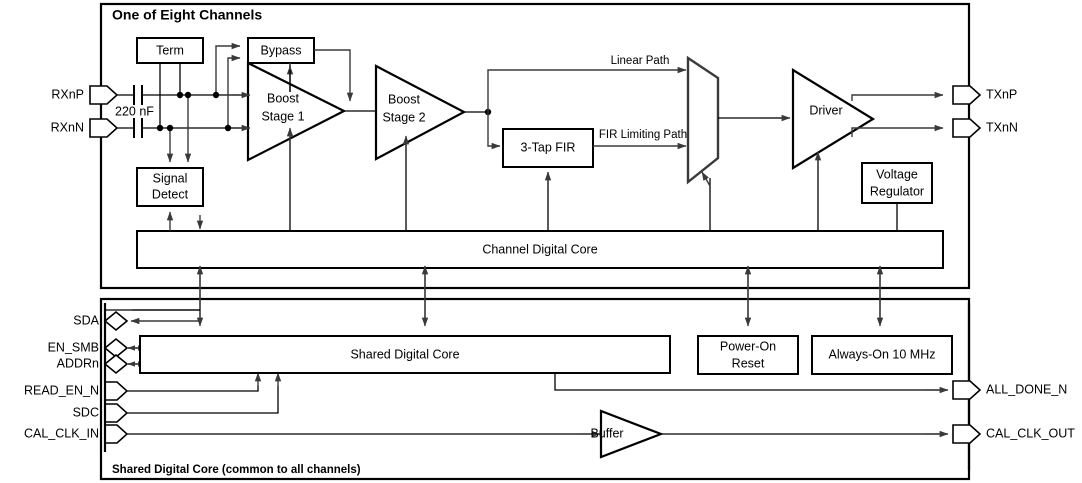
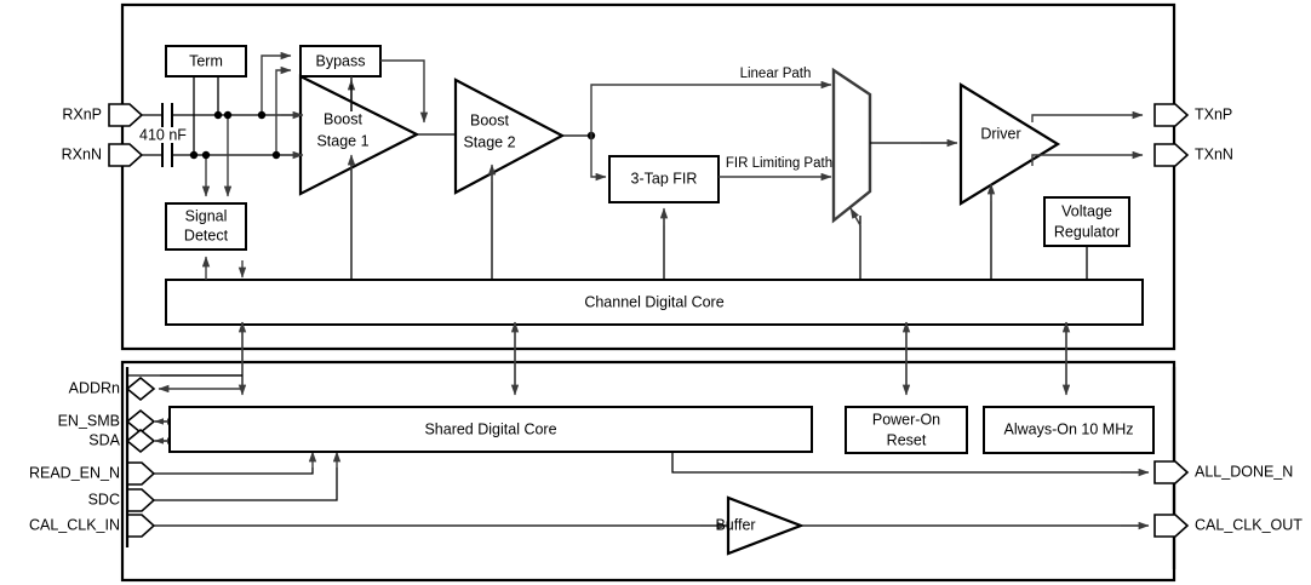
- One of Eight Channels
- Shared Digital Core (common to all channels)
  RXnP
  RXnN
- 220 nF
+ 410 nF
  Term
  Signal
  Detect
  Bypass
  Boost
  Stage 1
  Boost
  Stage 2
  Linear Path
  3-Tap FIR
  FIR Limiting Path
  Driver
  TXnP
  TXnN
  Voltage
  Regulator
  Channel Digital Core
- SDA
+ ADDRn
  EN_SMB
- ADDRn
+ SDA
  READ_EN_N
  SDC
  CAL_CLK_IN
  Shared Digital Core
  Power-On
  Reset
  Always-On 10 MHz
  Buffer
  ALL_DONE_N
  CAL_CLK_OUT
